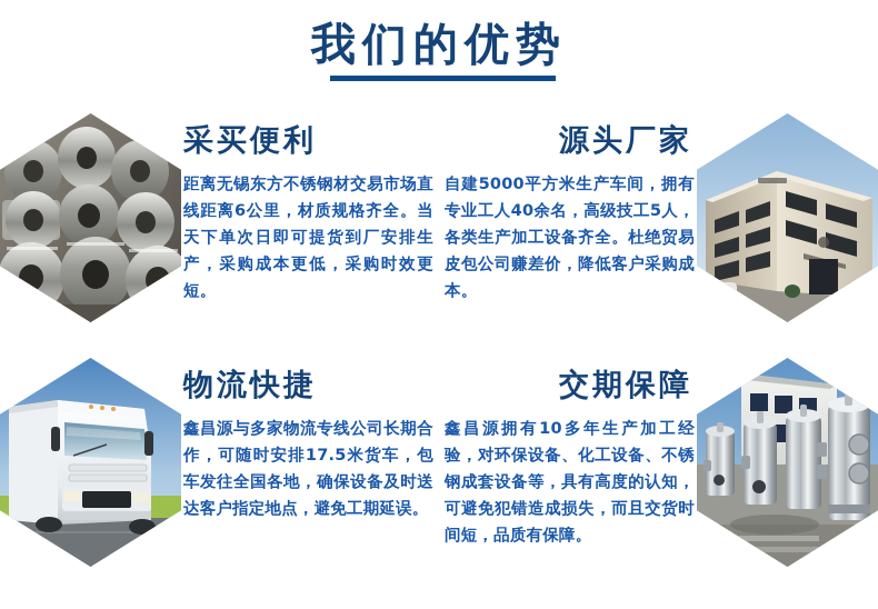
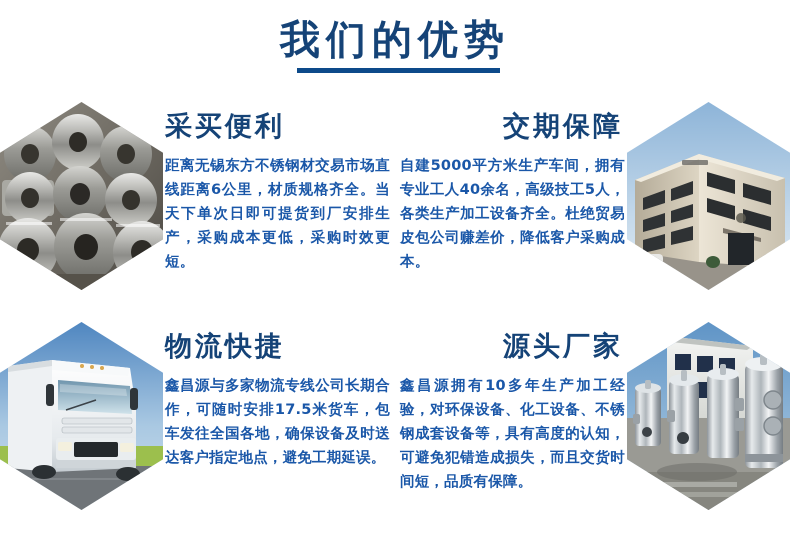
  我们的优势
  采买便利
  距离无锡东方不锈钢材交易市场直线距离6公里，材质规格齐全。当天下单次日即可提货到厂安排生产，采购成本更低，采购时效更短。
- 源头厂家
+ 交期保障
  自建5000平方米生产车间，拥有专业工人40余名，高级技工5人，各类生产加工设备齐全。杜绝贸易皮包公司赚差价，降低客户采购成本。
  物流快捷
  鑫昌源与多家物流专线公司长期合作，可随时安排17.5米货车，包车发往全国各地，确保设备及时送达客户指定地点，避免工期延误。
- 交期保障
+ 源头厂家
  鑫昌源拥有10多年生产加工经验，对环保设备、化工设备、不锈钢成套设备等，具有高度的认知，可避免犯错造成损失，而且交货时间短，品质有保障。
